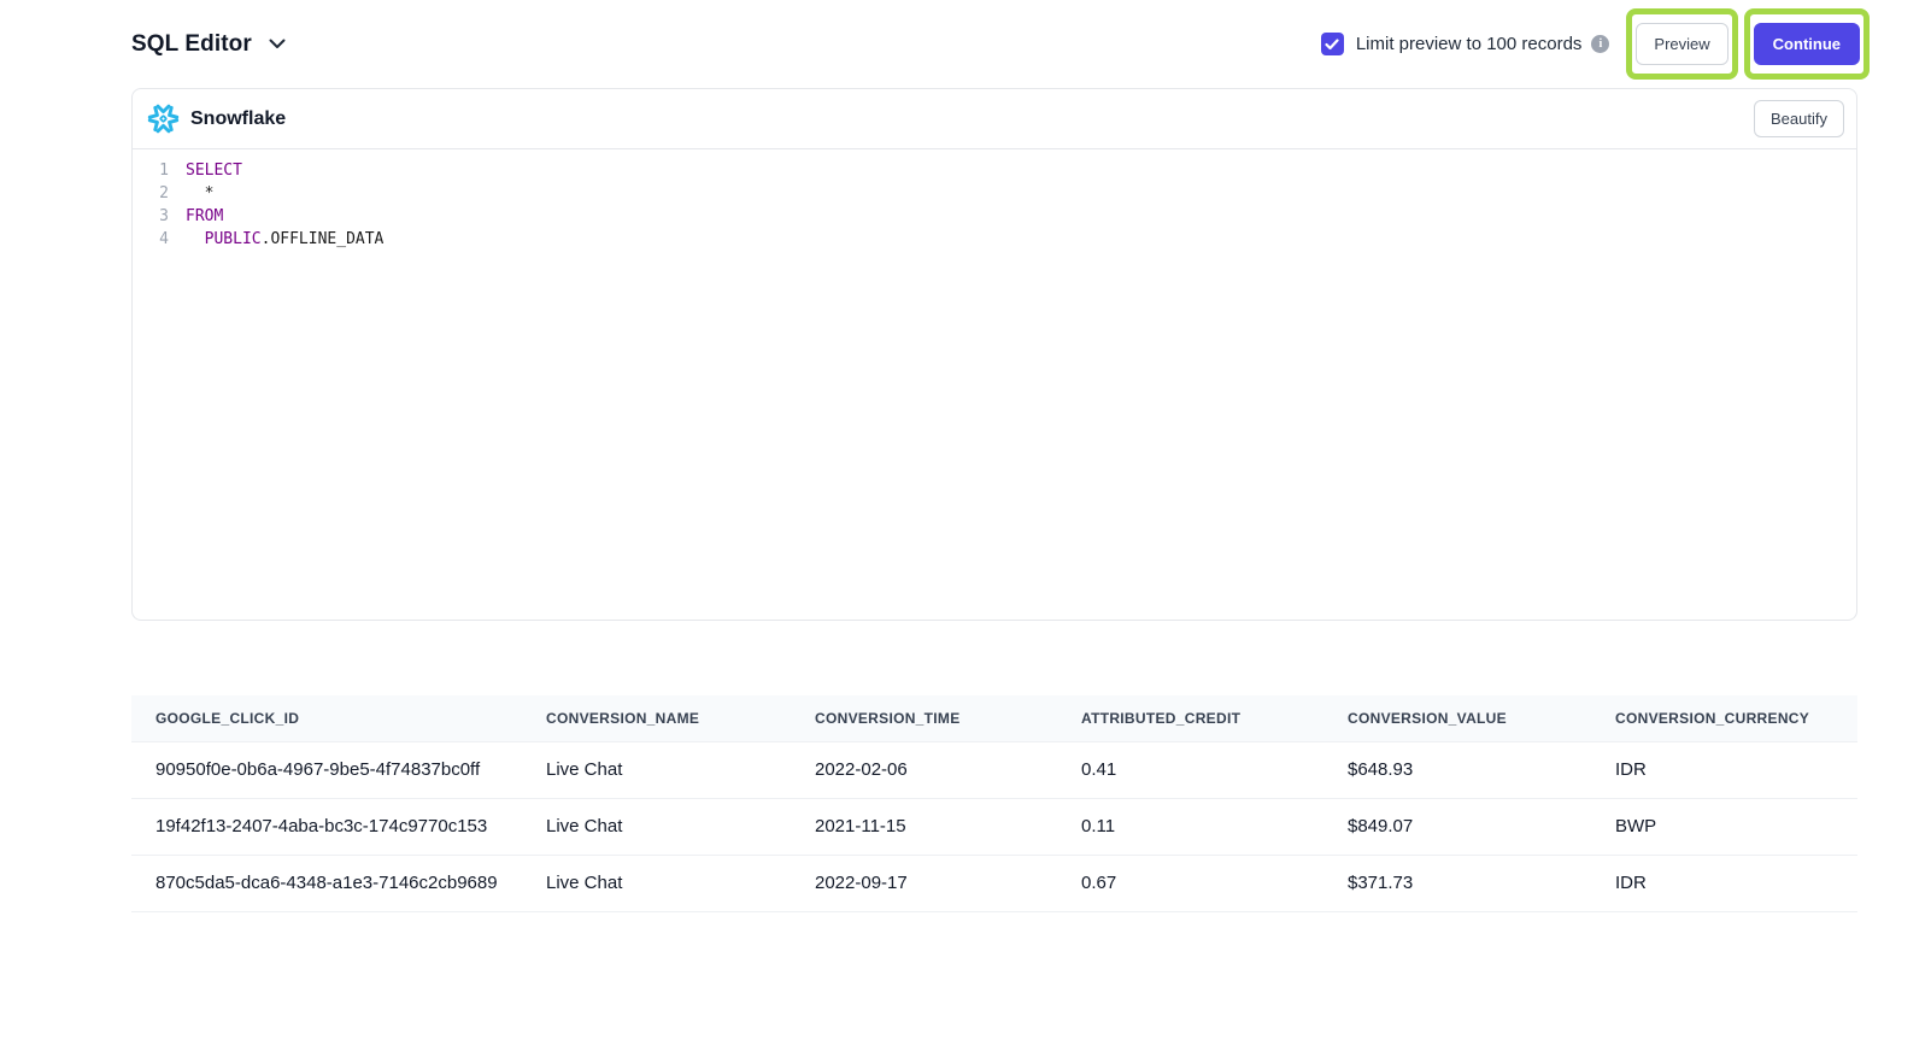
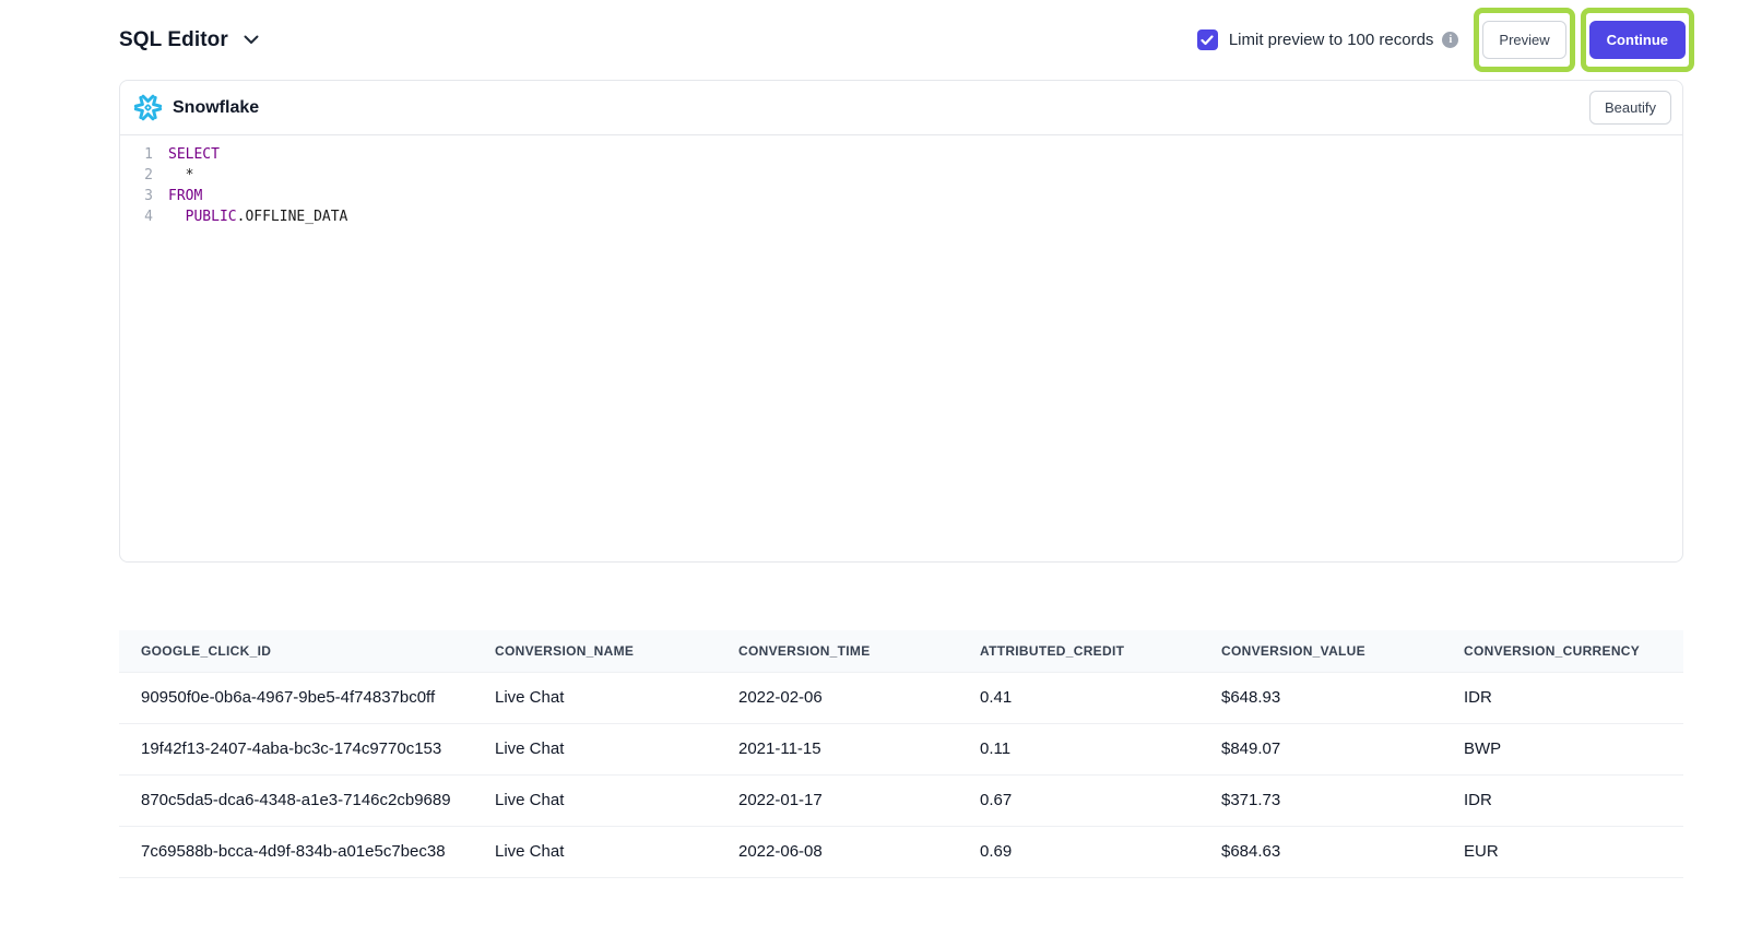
  SQL Editor
  Limit preview to 100 records
  i
  Preview
  Continue
  Snowflake
  Beautify
  1
  SELECT
  2
  *
  3
  FROM
  4
  PUBLIC.OFFLINE_DATA
  GOOGLE_CLICK_ID	CONVERSION_NAME	CONVERSION_TIME	ATTRIBUTED_CREDIT	CONVERSION_VALUE	CONVERSION_CURRENCY
  90950f0e-0b6a-4967-9be5-4f74837bc0ff	Live Chat	2022-02-06	0.41	$648.93	IDR
  19f42f13-2407-4aba-bc3c-174c9770c153	Live Chat	2021-11-15	0.11	$849.07	BWP
- 870c5da5-dca6-4348-a1e3-7146c2cb9689	Live Chat	2022-09-17	0.67	$371.73	IDR
+ 870c5da5-dca6-4348-a1e3-7146c2cb9689	Live Chat	2022-01-17	0.67	$371.73	IDR
+ 7c69588b-bcca-4d9f-834b-a01e5c7bec38	Live Chat	2022-06-08	0.69	$684.63	EUR
